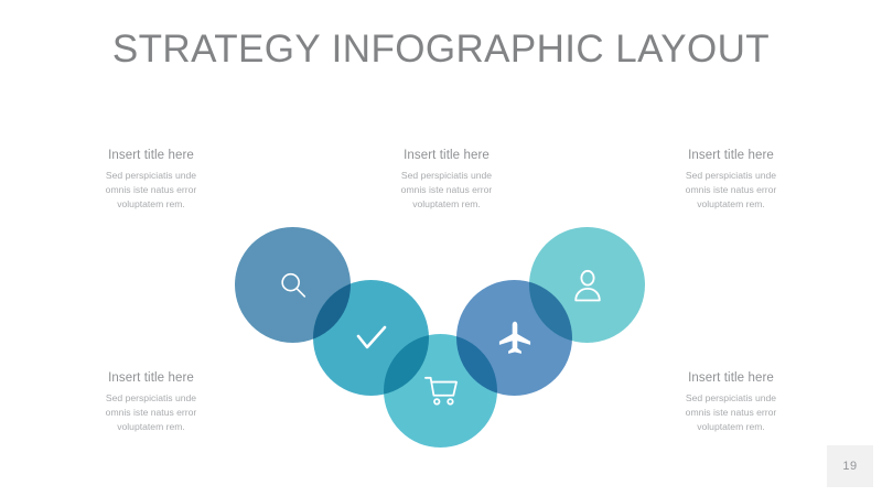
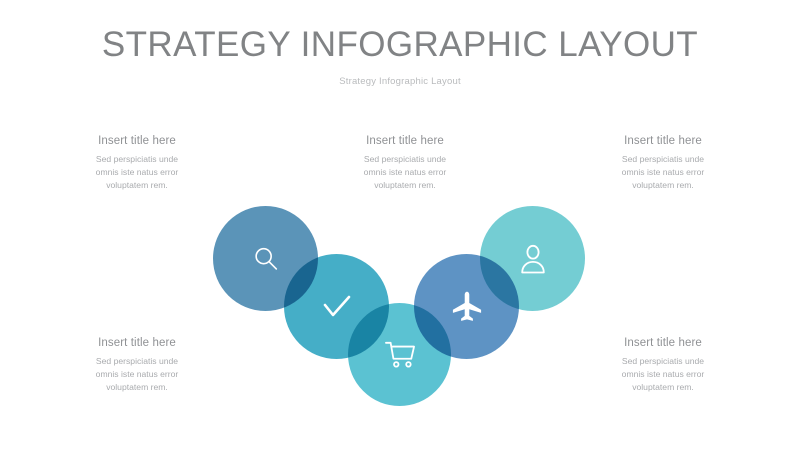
  STRATEGY INFOGRAPHIC LAYOUT
+ Strategy Infographic Layout
  Insert title here
  Sed perspiciatis unde
  omnis iste natus error
  voluptatem rem.
  Insert title here
  Sed perspiciatis unde
  omnis iste natus error
  voluptatem rem.
  Insert title here
  Sed perspiciatis unde
  omnis iste natus error
  voluptatem rem.
  Insert title here
  Sed perspiciatis unde
  omnis iste natus error
  voluptatem rem.
  Insert title here
  Sed perspiciatis unde
  omnis iste natus error
  voluptatem rem.
- 19
